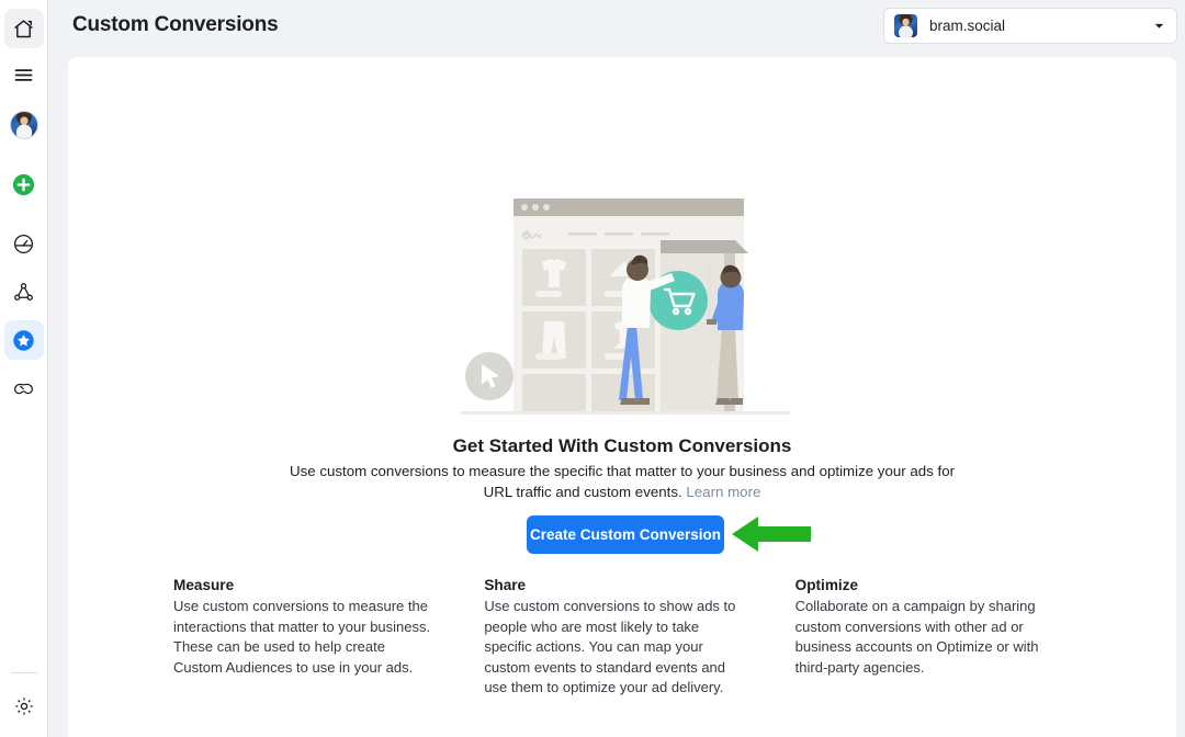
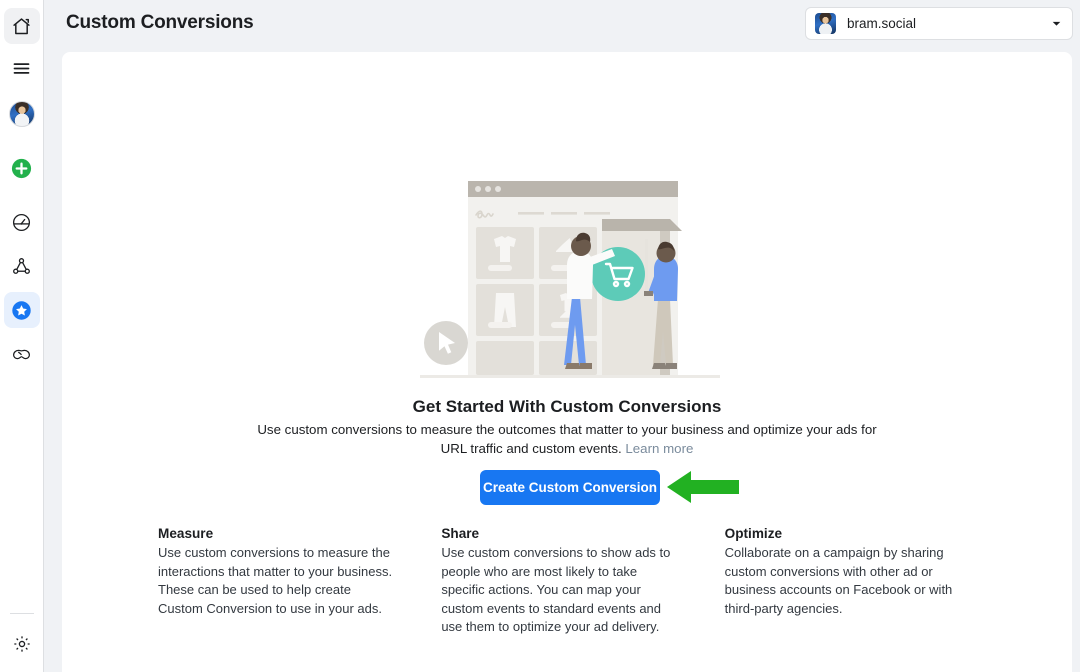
  Custom Conversions
  bram.social
  Get Started With Custom Conversions
- Use custom conversions to measure the specific that matter to your business and optimize your ads for URL traffic and custom events. Learn more
+ Use custom conversions to measure the outcomes that matter to your business and optimize your ads for URL traffic and custom events. Learn more
  Create Custom Conversion
  Measure
- Use custom conversions to measure the interactions that matter to your business. These can be used to help create Custom Audiences to use in your ads.
+ Use custom conversions to measure the interactions that matter to your business. These can be used to help create Custom Conversion to use in your ads.
  Share
  Use custom conversions to show ads to people who are most likely to take specific actions. You can map your custom events to standard events and use them to optimize your ad delivery.
  Optimize
- Collaborate on a campaign by sharing custom conversions with other ad or business accounts on Optimize or with third-party agencies.
+ Collaborate on a campaign by sharing custom conversions with other ad or business accounts on Facebook or with third-party agencies.
